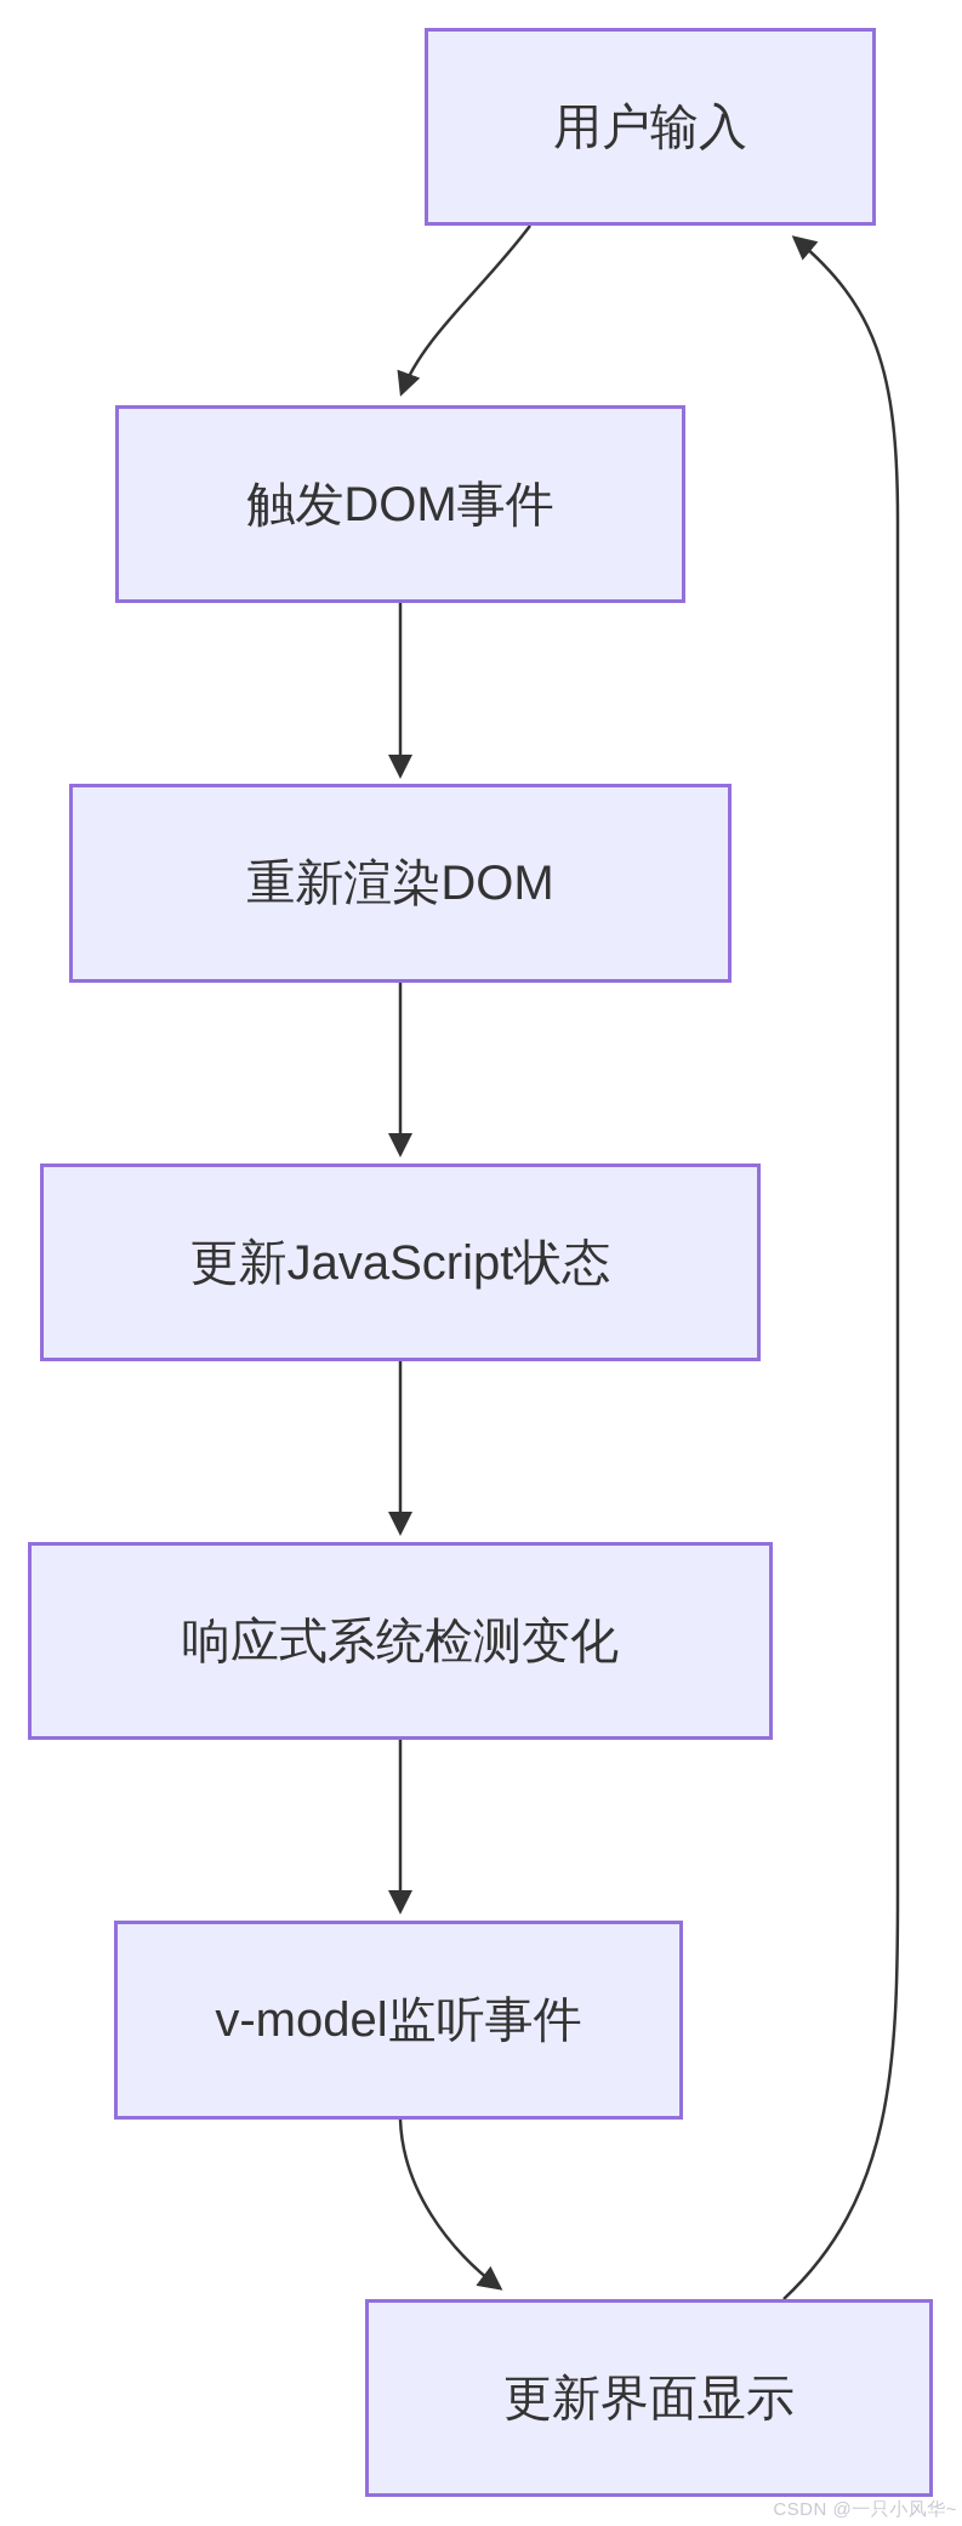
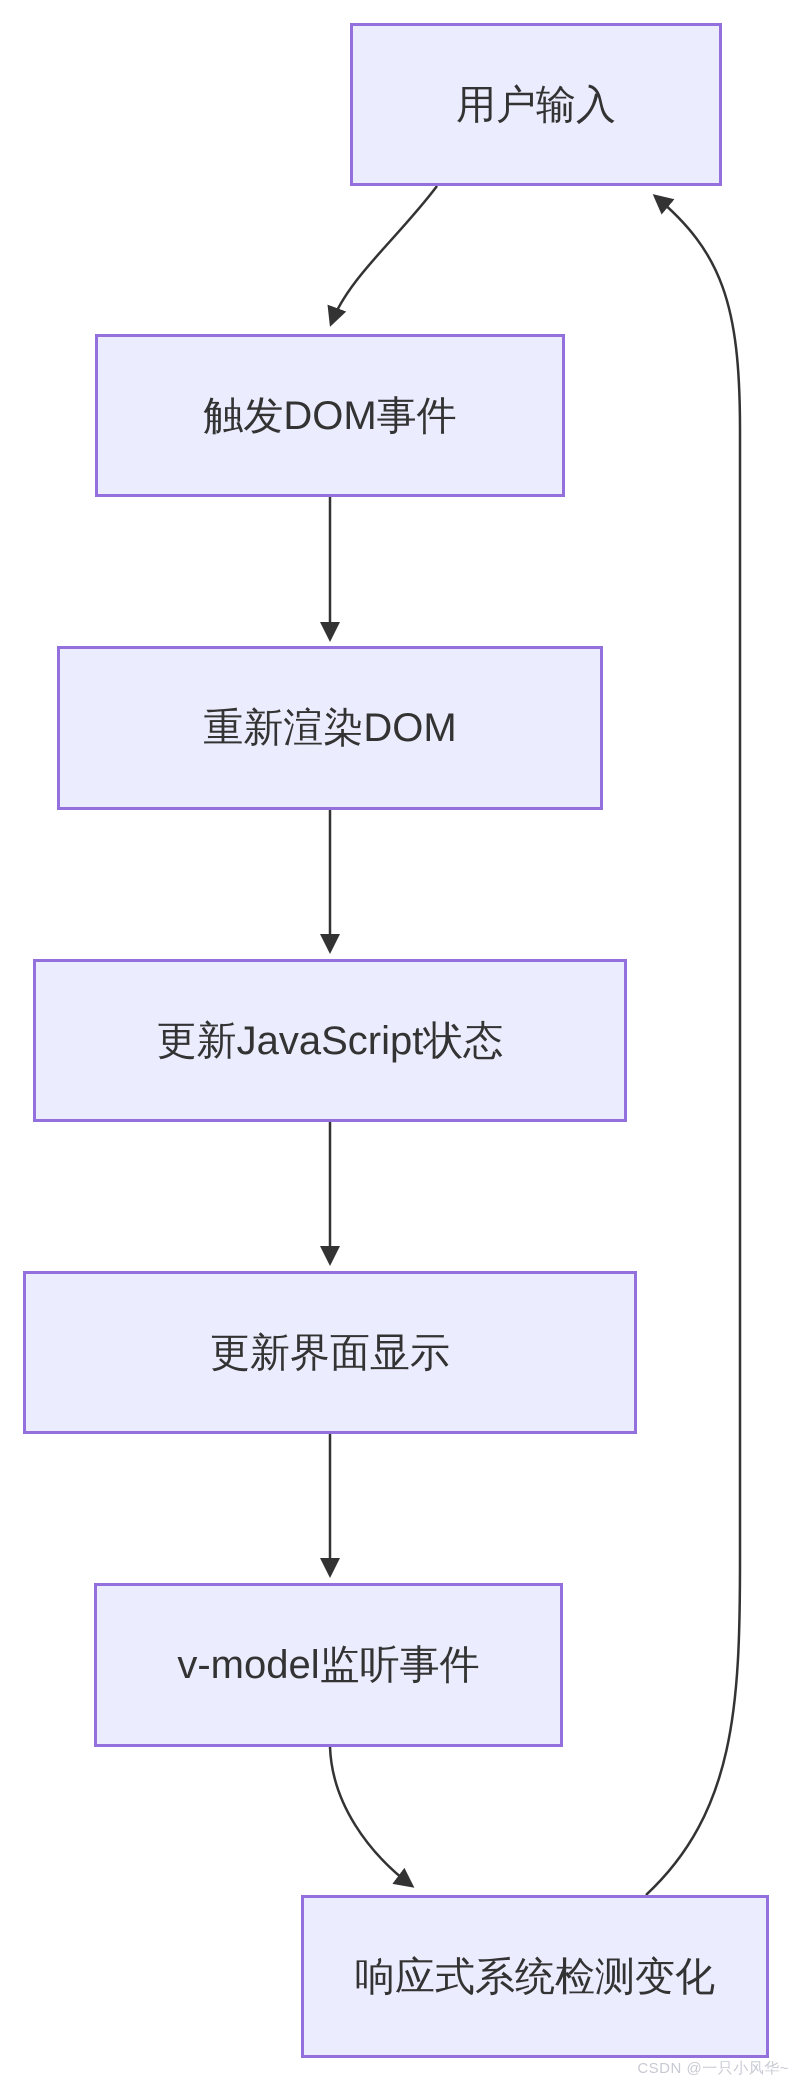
  用户输入
  触发DOM事件
  重新渲染DOM
  更新JavaScript状态
- 响应式系统检测变化
+ 更新界面显示
  v-model监听事件
- 更新界面显示
+ 响应式系统检测变化
  CSDN @一只小风华~
